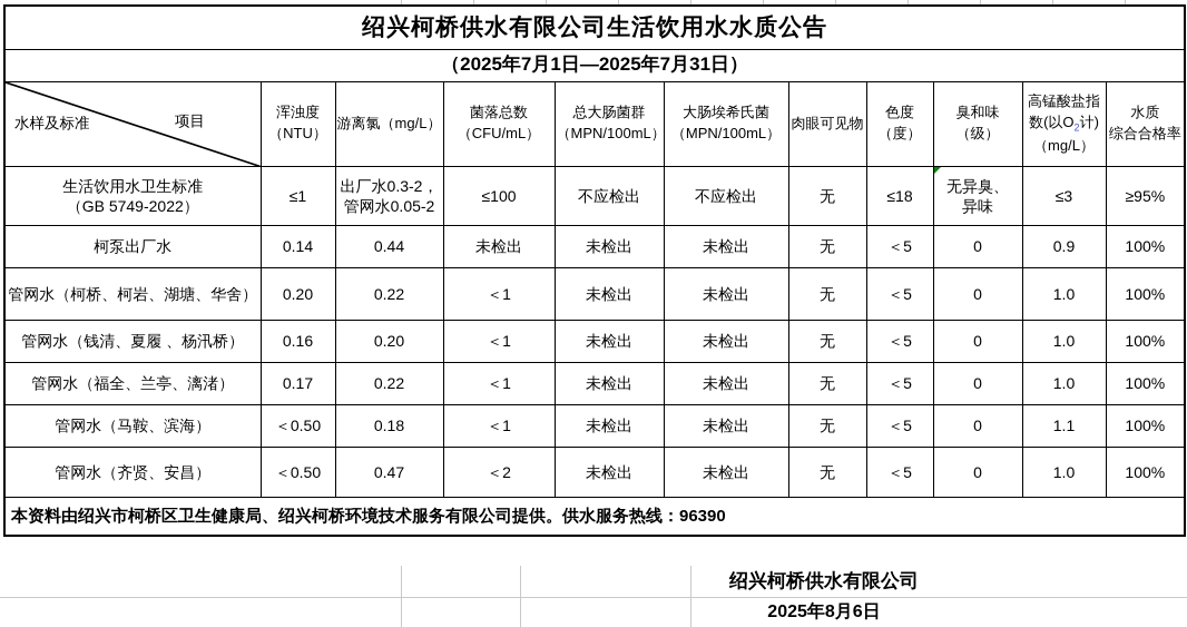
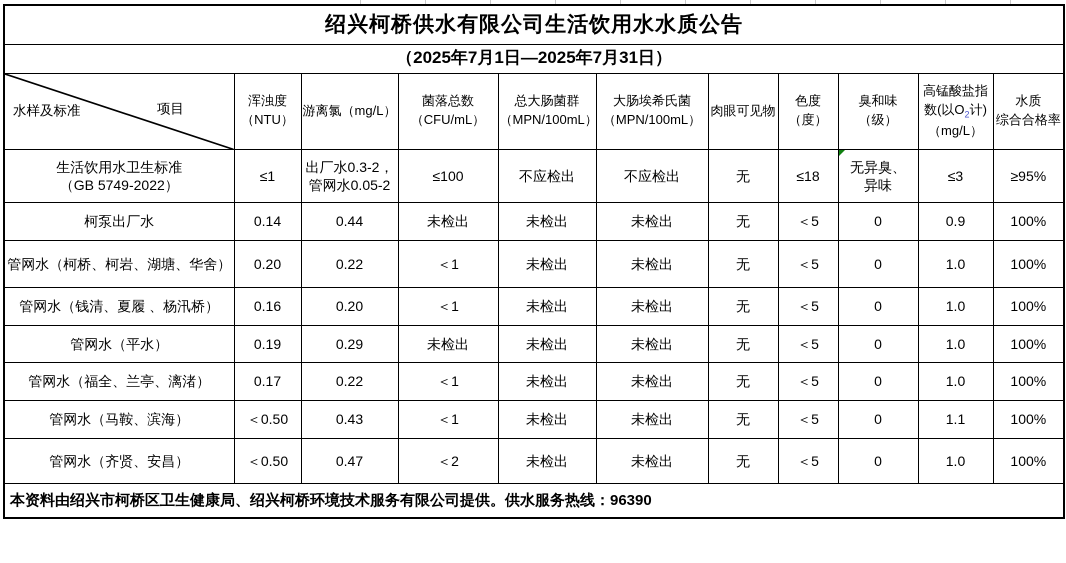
  绍兴柯桥供水有限公司生活饮用水水质公告
  （2025年7月1日—2025年7月31日）
  项目 水样及标准	浑浊度 （NTU）	游离氯（mg/L）	菌落总数 （CFU/mL）	总大肠菌群 （MPN/100mL）	大肠埃希氏菌 （MPN/100mL）	肉眼可见物	色度 （度）	臭和味 （级）	高锰酸盐指数(以O2计)（mg/L）	水质 综合合格率
  生活饮用水卫生标准 （GB 5749-2022）	≤1	出厂水0.3-2， 管网水0.05-2	≤100	不应检出	不应检出	无	≤18	无异臭、 异味	≤3	≥95%
  柯泵出厂水	0.14	0.44	未检出	未检出	未检出	无	＜5	0	0.9	100%
  管网水（柯桥、柯岩、湖塘、华舍）	0.20	0.22	＜1	未检出	未检出	无	＜5	0	1.0	100%
  管网水（钱清、夏履 、杨汛桥）	0.16	0.20	＜1	未检出	未检出	无	＜5	0	1.0	100%
+ 管网水（平水）	0.19	0.29	未检出	未检出	未检出	无	＜5	0	1.0	100%
  管网水（福全、兰亭、漓渚）	0.17	0.22	＜1	未检出	未检出	无	＜5	0	1.0	100%
- 管网水（马鞍、滨海）	＜0.50	0.18	＜1	未检出	未检出	无	＜5	0	1.1	100%
+ 管网水（马鞍、滨海）	＜0.50	0.43	＜1	未检出	未检出	无	＜5	0	1.1	100%
  管网水（齐贤、安昌）	＜0.50	0.47	＜2	未检出	未检出	无	＜5	0	1.0	100%
  本资料由绍兴市柯桥区卫生健康局、绍兴柯桥环境技术服务有限公司提供。供水服务热线：96390
- 绍兴柯桥供水有限公司
- 2025年8月6日
